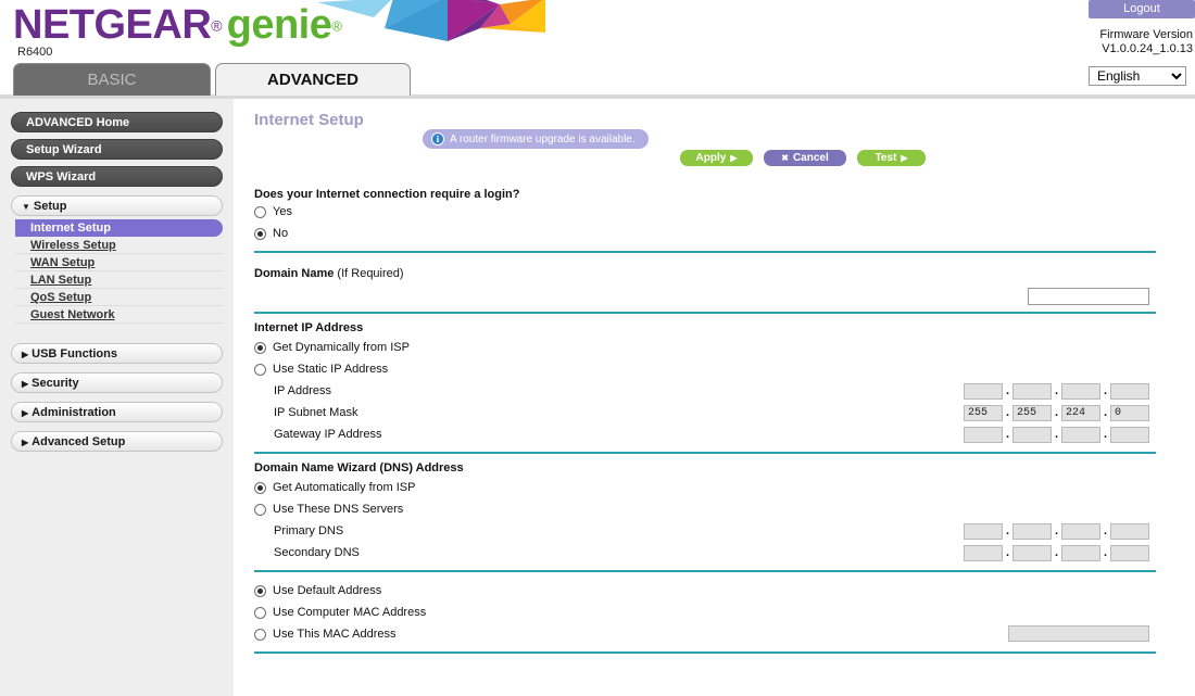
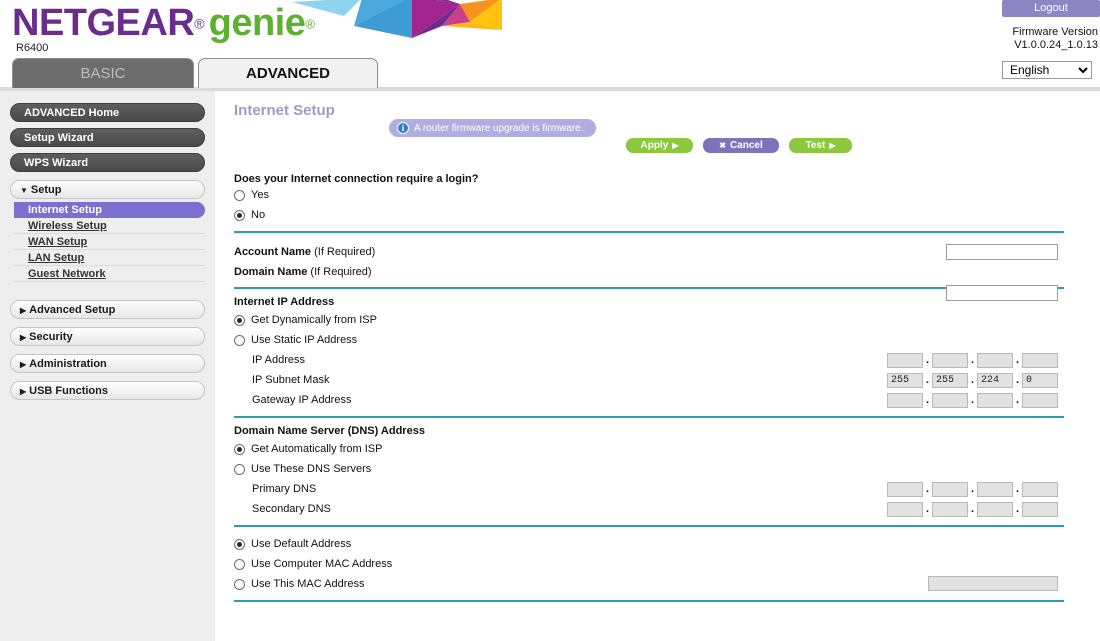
  NETGEAR® genie®
  R6400
  Logout
  Firmware Version
  V1.0.0.24_1.0.13
  English
  BASIC
  ADVANCED
  i
- A router firmware upgrade is available.
+ A router firmware upgrade is firmware.
  ADVANCED Home
  Setup Wizard
  WPS Wizard
  ▼ Setup
  Internet Setup
  Wireless Setup
  WAN Setup
  LAN Setup
- QoS Setup
  Guest Network
- ▶ USB Functions
+ ▶ Advanced Setup
  ▶ Security
  ▶ Administration
- ▶ Advanced Setup
+ ▶ USB Functions
  Internet Setup
  Apply
  ▶
  ✖
  Cancel
  Test
  ▶
  Does your Internet connection require a login?
  Yes
  No
+ Account Name (If Required)
  Domain Name (If Required)
  Internet IP Address
  Get Dynamically from ISP
  Use Static IP Address
  IP Address
  .
  .
  .
  IP Subnet Mask
  255
  .
  255
  .
  224
  .
  0
  Gateway IP Address
  .
  .
  .
- Domain Name Wizard (DNS) Address
+ Domain Name Server (DNS) Address
  Get Automatically from ISP
  Use These DNS Servers
  Primary DNS
  .
  .
  .
  Secondary DNS
  .
  .
  .
  Use Default Address
  Use Computer MAC Address
  Use This MAC Address
